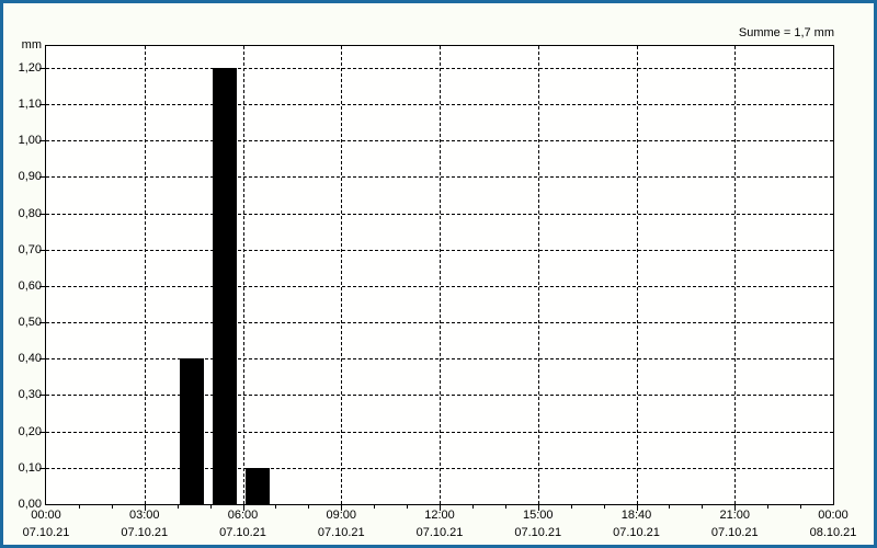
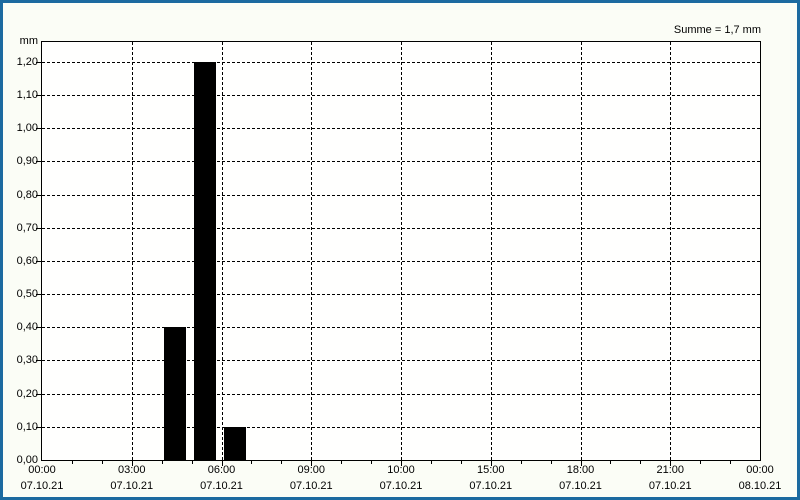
  Summe = 1,7 mm
  mm
  0,00
  0,10
  0,20
  0,30
  0,40
  0,50
  0,60
  0,70
  0,80
  0,90
  1,00
  1,10
  1,20
  00:00
  07.10.21
  03:00
  07.10.21
  06:00
  07.10.21
  09:00
  07.10.21
- 12:00
+ 10:00
  07.10.21
  15:00
  07.10.21
- 18:40
+ 18:00
  07.10.21
  21:00
  07.10.21
  00:00
  08.10.21
